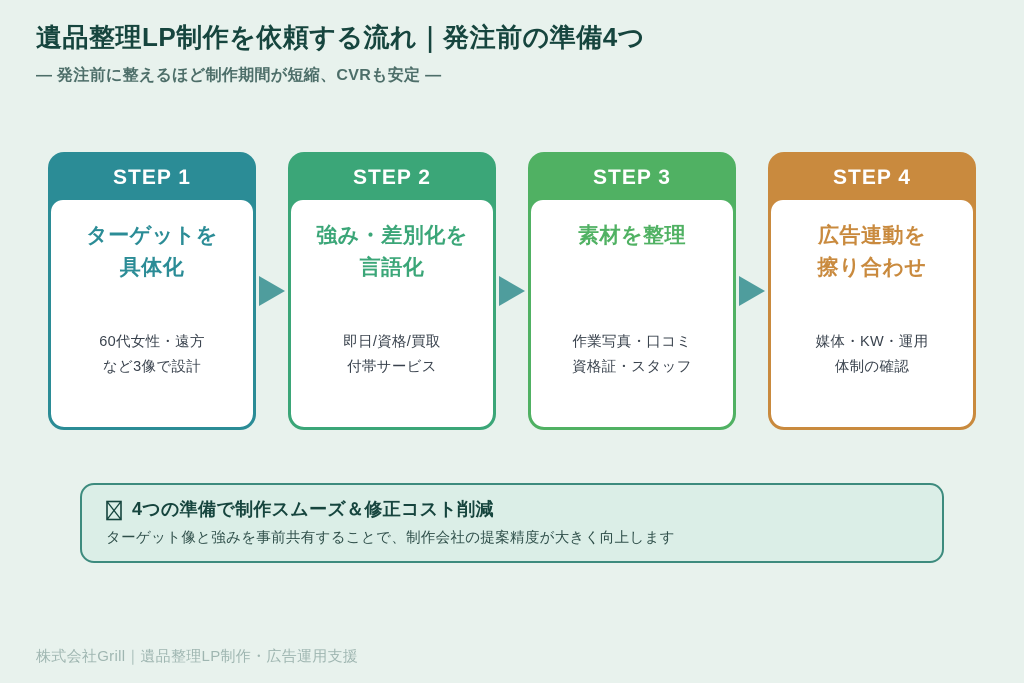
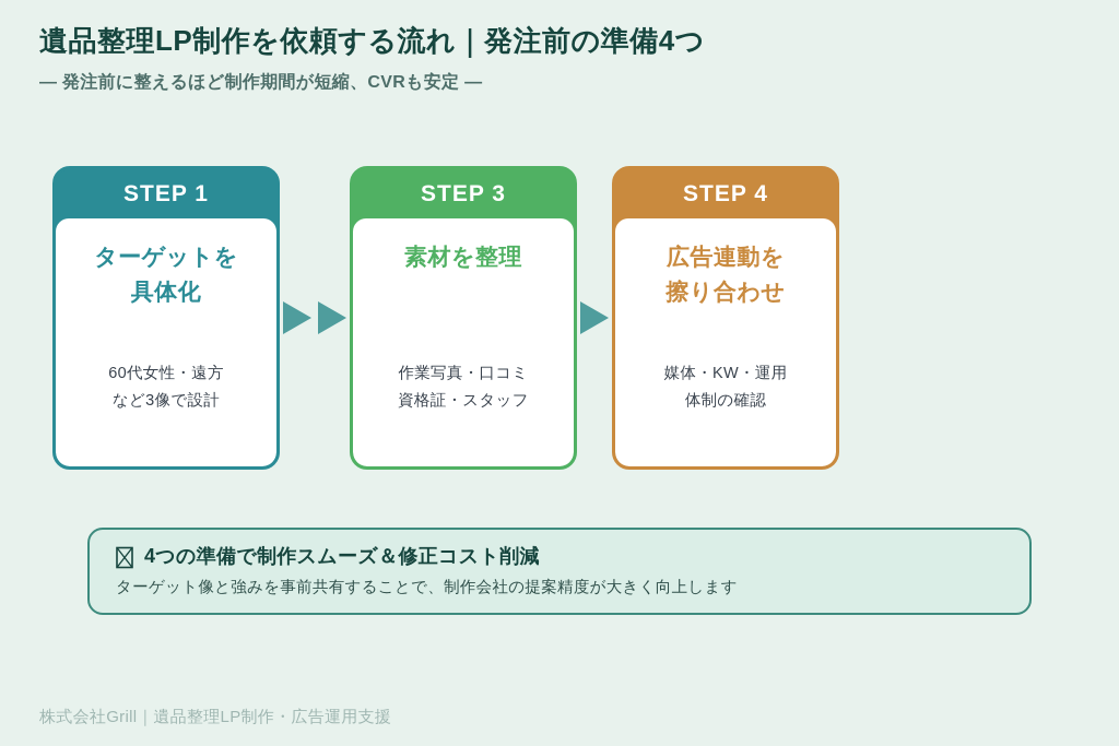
  遺品整理LP制作を依頼する流れ｜発注前の準備4つ
  — 発注前に整えるほど制作期間が短縮、CVRも安定 —
  STEP 1
  ターゲットを
  具体化
  60代女性・遠方
  など3像で設計
- STEP 2
- 強み・差別化を
- 言語化
- 即日/資格/買取
- 付帯サービス
  STEP 3
  素材を整理
  作業写真・口コミ
  資格証・スタッフ
  STEP 4
  広告連動を
  擦り合わせ
  媒体・KW・運用
  体制の確認
  4つの準備で制作スムーズ＆修正コスト削減
  ターゲット像と強みを事前共有することで、制作会社の提案精度が大きく向上します
  株式会社Grill｜遺品整理LP制作・広告運用支援
